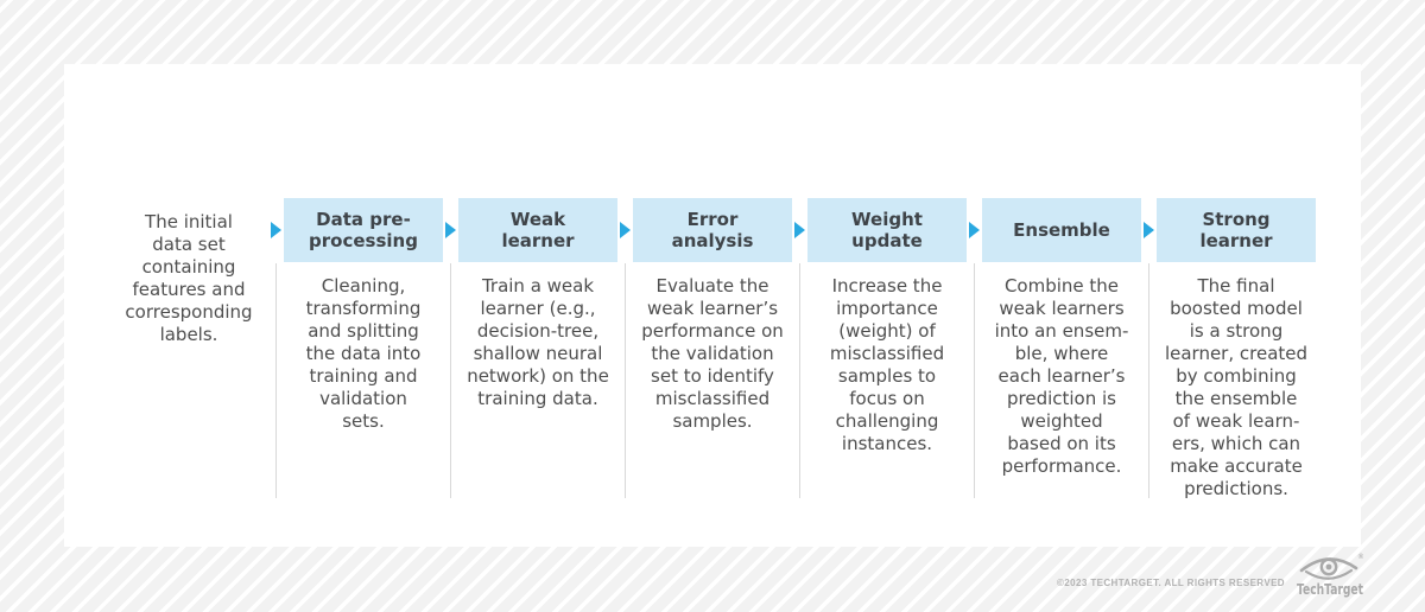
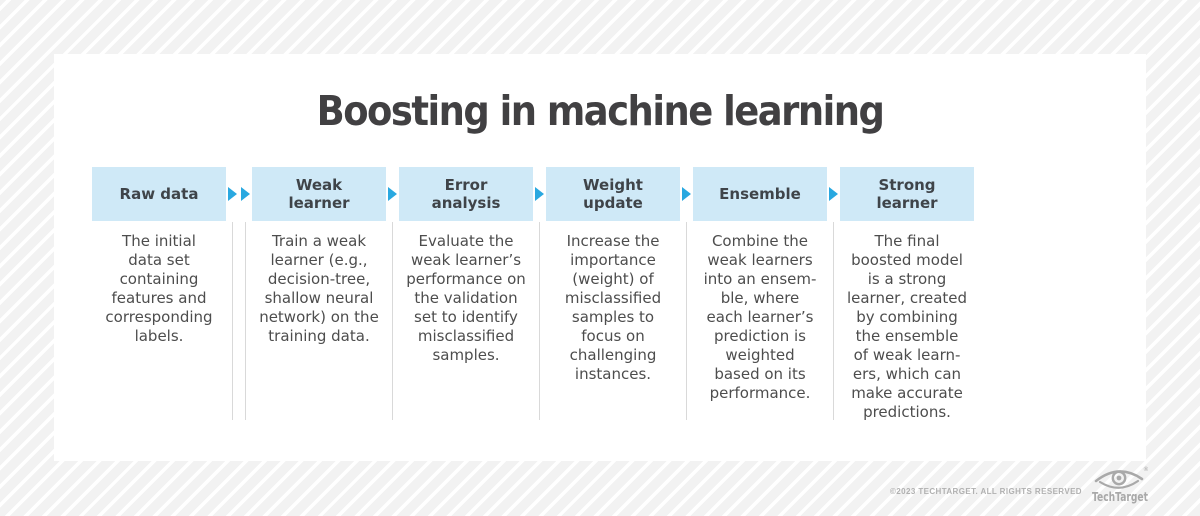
+ Boosting in machine learning
+ Raw data
  The initial
  data set
  containing
  features and
  corresponding
  labels.
- Data pre-
- processing
- Cleaning,
- transforming
- and splitting
- the data into
- training and
- validation
- sets.
  Weak
  learner
  Train a weak
  learner (e.g.,
  decision-tree,
  shallow neural
  network) on the
  training data.
  Error
  analysis
  Evaluate the
  weak learner’s
  performance on
  the validation
  set to identify
  misclassified
  samples.
  Weight
  update
  Increase the
  importance
  (weight) of
  misclassified
  samples to
  focus on
  challenging
  instances.
  Ensemble
  Combine the
  weak learners
  into an ensem-
  ble, where
  each learner’s
  prediction is
  weighted
  based on its
  performance.
  Strong
  learner
  The final
  boosted model
  is a strong
  learner, created
  by combining
  the ensemble
  of weak learn-
  ers, which can
  make accurate
  predictions.
  ©2023 TECHTARGET. ALL RIGHTS RESERVED
  TechTarget
